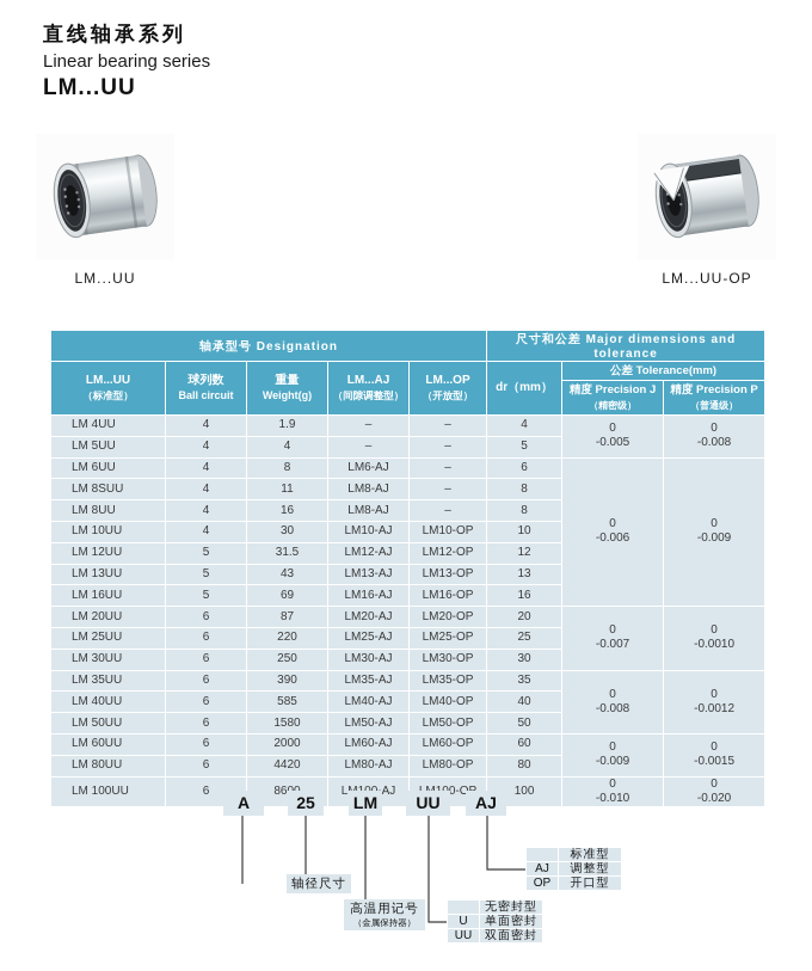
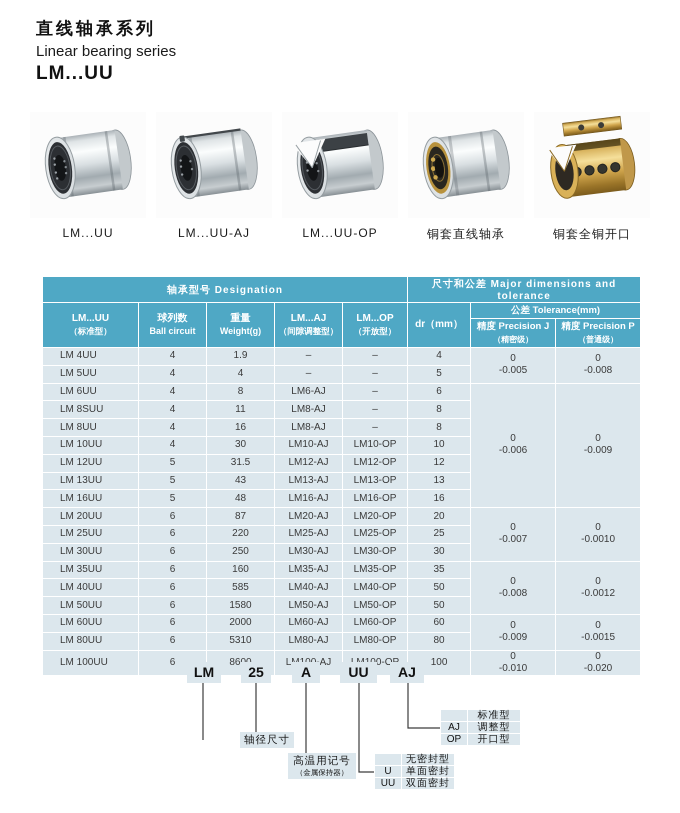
  直线轴承系列
  Linear bearing series
  LM...UU
  LM...UU
+ LM...UU-AJ
  LM...UU-OP
+ 铜套直线轴承
+ 铜套全铜开口
  轴承型号 Designation	尺寸和公差 Major dimensions and tolerance
  LM...UU （标准型）	球列数 Ball circuit	重量 Weight(g)	LM...AJ （间隙调整型）	LM...OP （开放型）	dr（mm）	公差 Tolerance(mm)
  精度 Precision J （精密级）	精度 Precision P （普通级）
  LM 4UU	4	1.9	–	–	4	0 -0.005	0 -0.008
  LM 5UU	4	4	–	–	5
  LM 6UU	4	8	LM6-AJ	–	6	0 -0.006	0 -0.009
  LM 8SUU	4	11	LM8-AJ	–	8
  LM 8UU	4	16	LM8-AJ	–	8
  LM 10UU	4	30	LM10-AJ	LM10-OP	10
  LM 12UU	5	31.5	LM12-AJ	LM12-OP	12
  LM 13UU	5	43	LM13-AJ	LM13-OP	13
- LM 16UU	5	69	LM16-AJ	LM16-OP	16
+ LM 16UU	5	48	LM16-AJ	LM16-OP	16
  LM 20UU	6	87	LM20-AJ	LM20-OP	20	0 -0.007	0 -0.0010
  LM 25UU	6	220	LM25-AJ	LM25-OP	25
  LM 30UU	6	250	LM30-AJ	LM30-OP	30
- LM 35UU	6	390	LM35-AJ	LM35-OP	35	0 -0.008	0 -0.0012
+ LM 35UU	6	160	LM35-AJ	LM35-OP	35	0 -0.008	0 -0.0012
- LM 40UU	6	585	LM40-AJ	LM40-OP	40
+ LM 40UU	6	585	LM40-AJ	LM40-OP	50
  LM 50UU	6	1580	LM50-AJ	LM50-OP	50
  LM 60UU	6	2000	LM60-AJ	LM60-OP	60	0 -0.009	0 -0.0015
- LM 80UU	6	4420	LM80-AJ	LM80-OP	80
+ LM 80UU	6	5310	LM80-AJ	LM80-OP	80
  LM 100UU	6	86	LAJ	0-O	100	0 -0.010	0 -0.020
- A
+ LM
  25
- LM
+ A
  UU
  AJ
  轴径尺寸
  高温用记号
  （金属保持器）
  	无密封型
  U	单面密封
  UU	双面密封
  	标准型
  AJ	调整型
  OP	开口型
